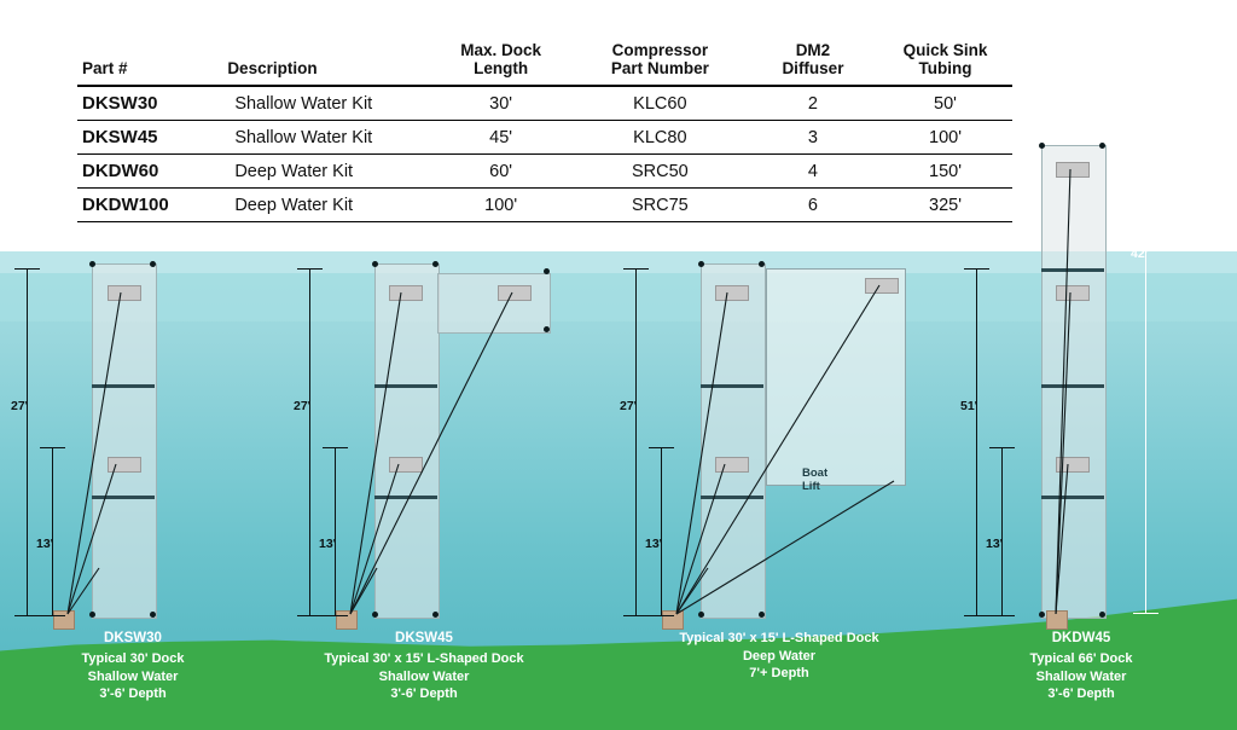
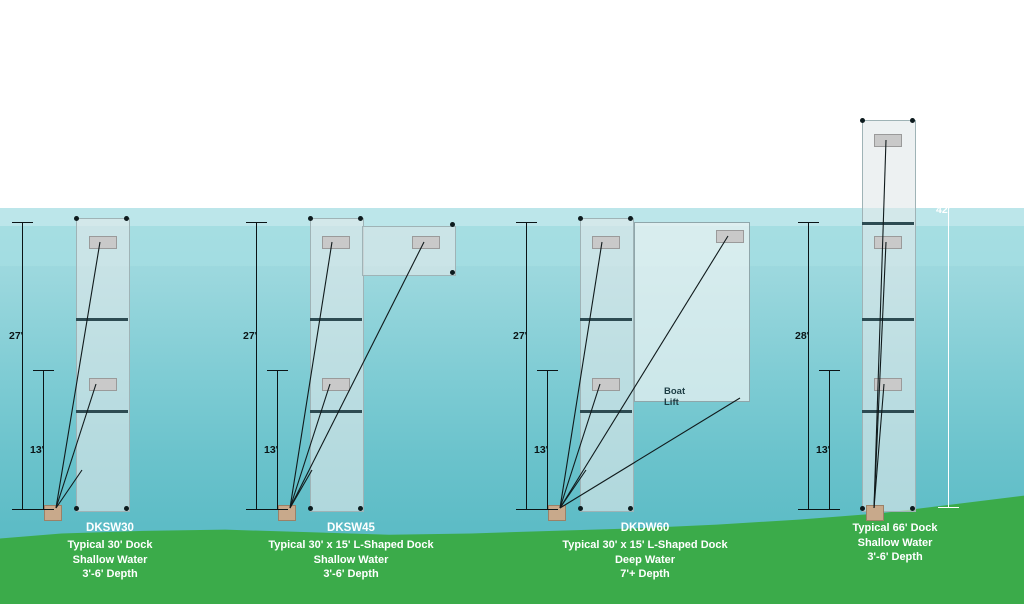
  27'
  13'
  DKSW30
  Typical 30' Dock
  Shallow Water
  3'-6' Depth
  27'
  13'
  DKSW45
  Typical 30' x 15' L-Shaped Dock
  Shallow Water
  3'-6' Depth
  Boat Lift
  27'
  13'
+ DKDW60
  Typical 30' x 15' L-Shaped Dock
  Deep Water
  7'+ Depth
- 51'
+ 28'
  13'
  42'
- DKDW45
  Typical 66' Dock
  Shallow Water
  3'-6' Depth
- Part #	Description	Max. Dock Length	Compressor Part Number	DM2 Diffuser	Quick Sink Tubing
- DKSW30	Shallow Water Kit	30'	KLC60	2	50'
- DKSW45	Shallow Water Kit	45'	KLC80	3	100'
- DKDW60	Deep Water Kit	60'	SRC50	4	150'
- DKDW100	Deep Water Kit	100'	SRC75	6	325'
